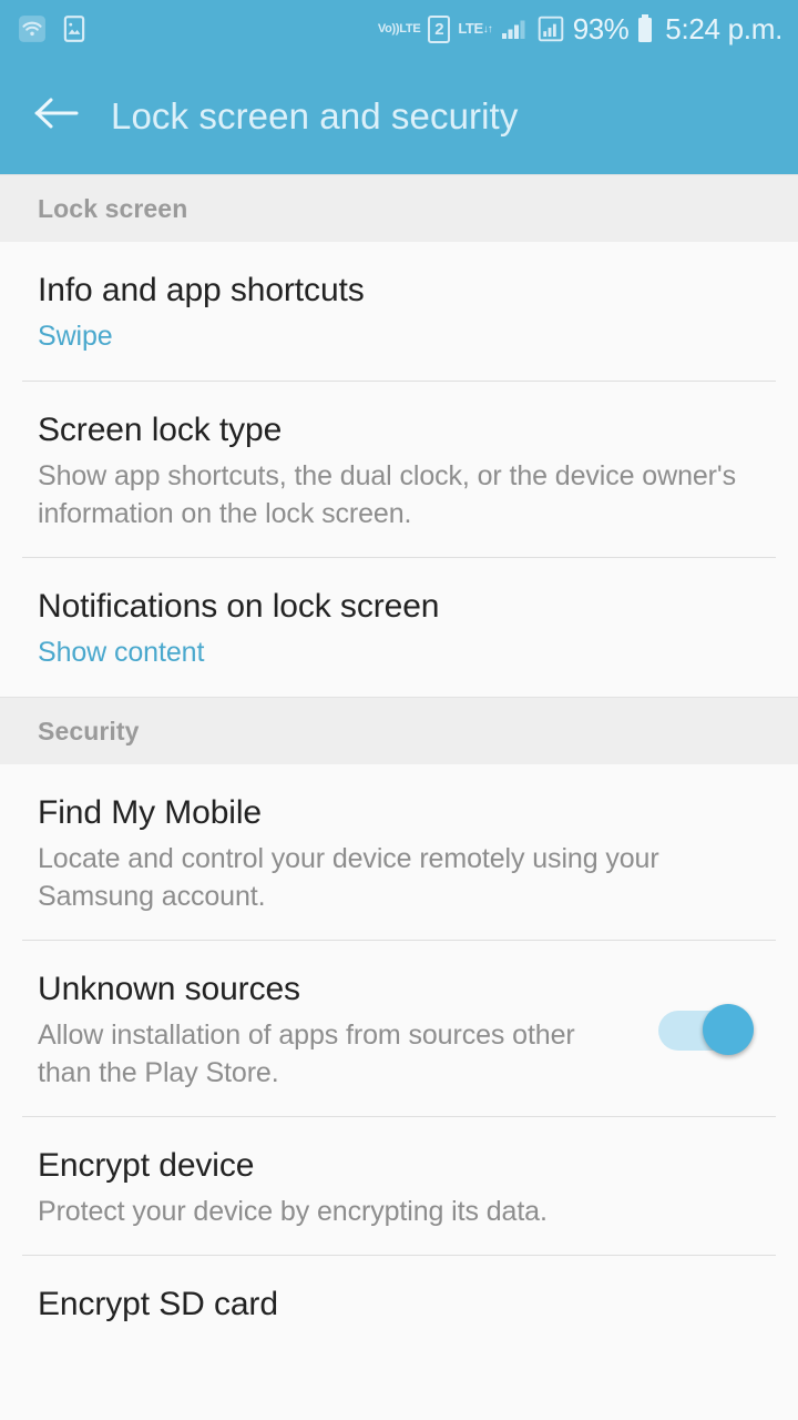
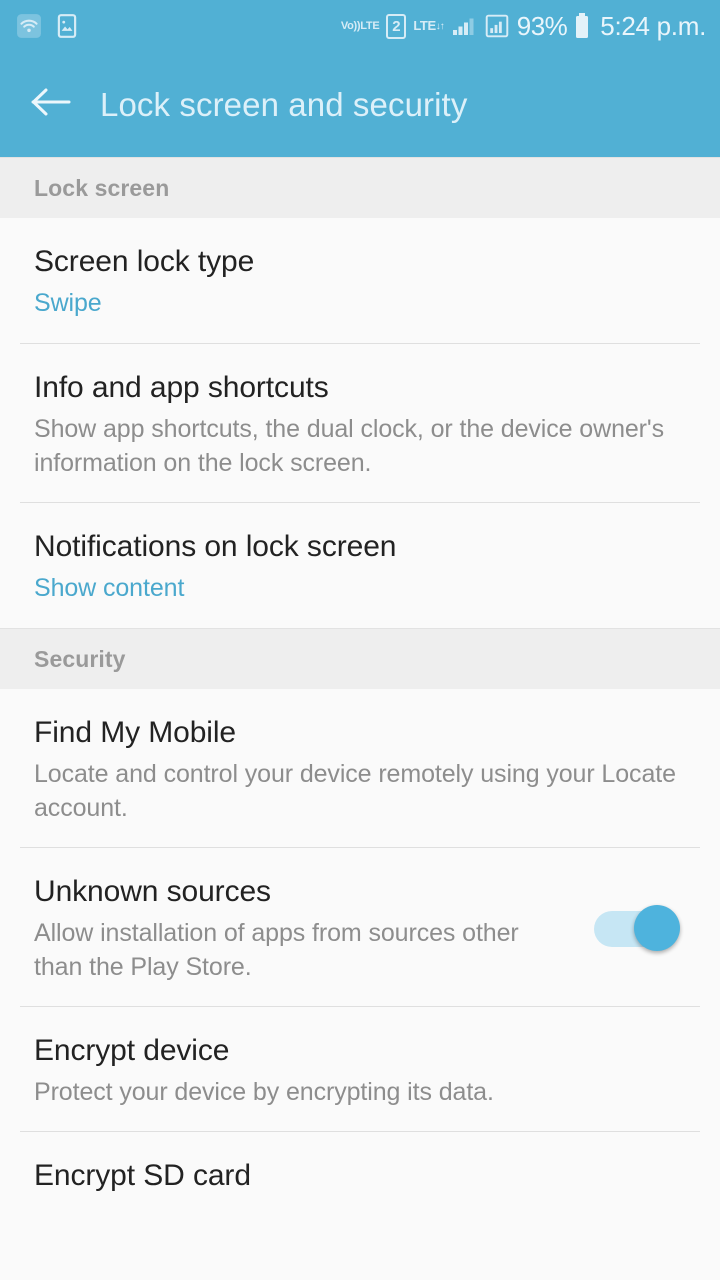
  Vo))
  LTE
  2
  LTE
  ↓↑
  93%
  5:24 p.m.
  Lock screen and security
  Lock screen
- Info and app shortcuts
+ Screen lock type
  Swipe
- Screen lock type
+ Info and app shortcuts
  Show app shortcuts, the dual clock, or the device owner's information on the lock screen.
  Notifications on lock screen
  Show content
  Security
  Find My Mobile
- Locate and control your device remotely using your Samsung account.
+ Locate and control your device remotely using your Locate account.
  Unknown sources
  Allow installation of apps from sources other than the Play Store.
  Encrypt device
  Protect your device by encrypting its data.
  Encrypt SD card
